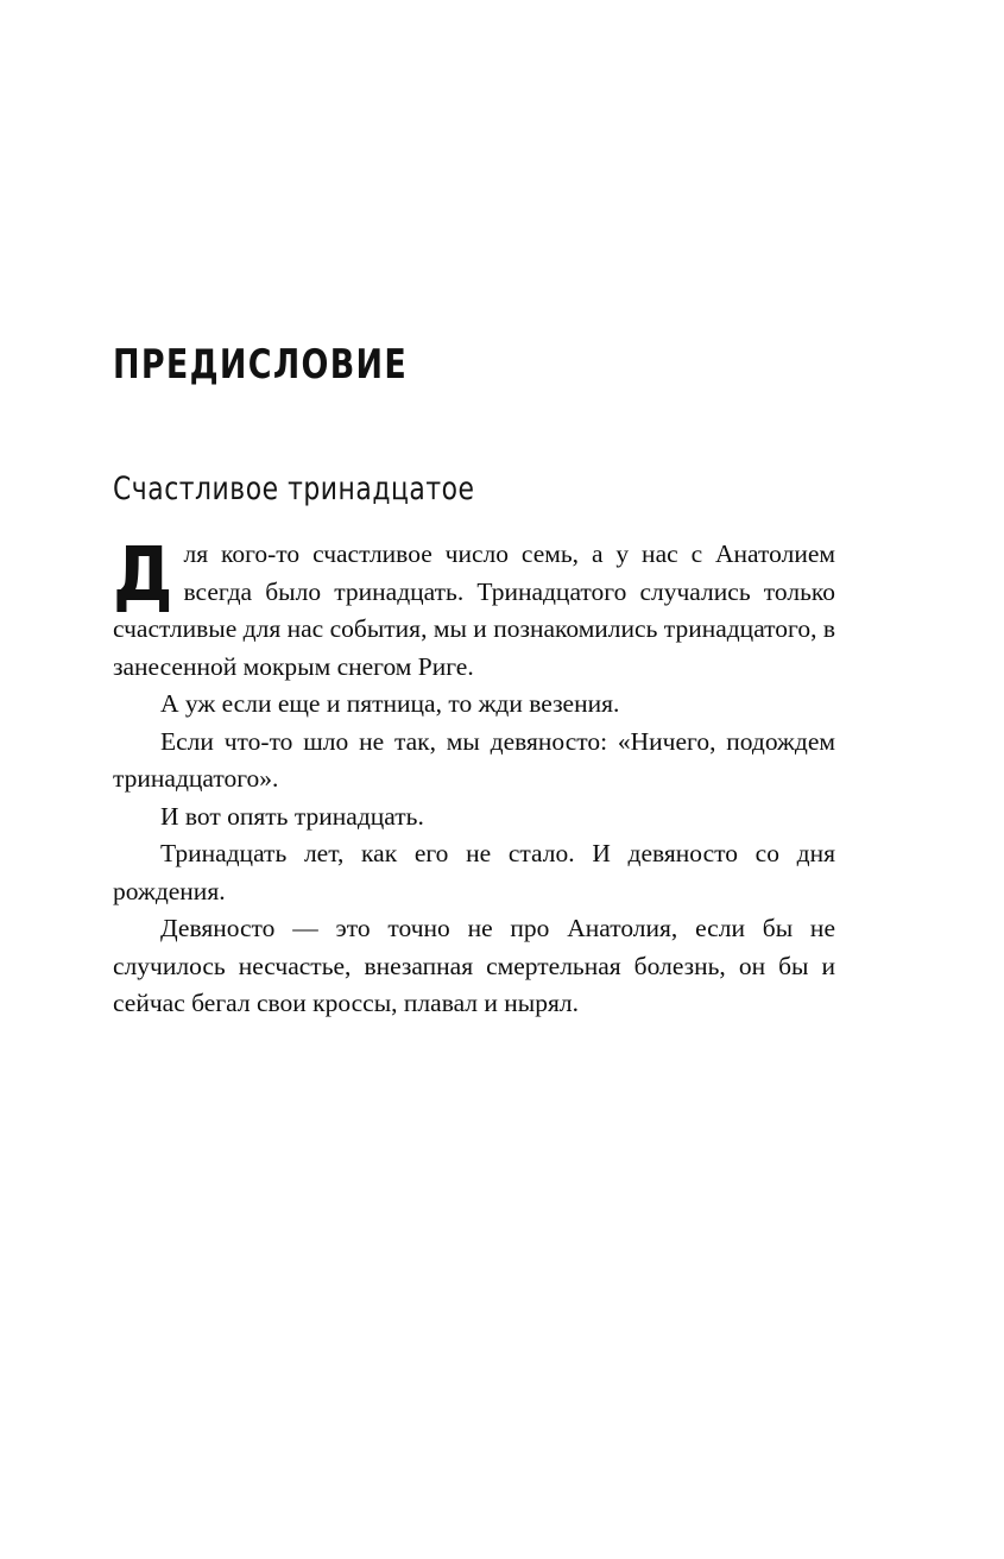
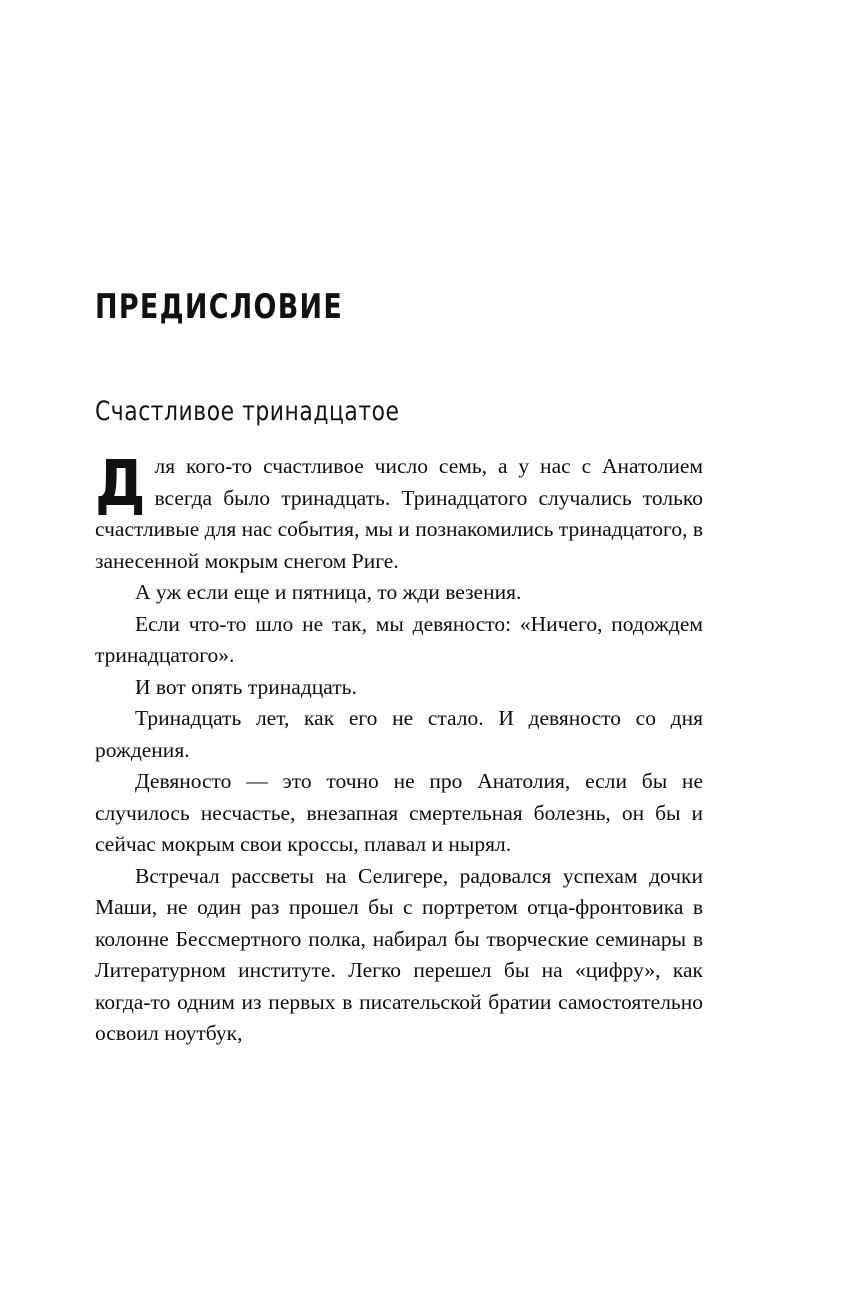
  ПРЕДИСЛОВИЕ
  Счастливое тринадцатое
  Д
  ля кого-то счастливое число семь, а у нас с Анатолием всегда было тринадцать. Тринадцатого случались только счастливые для нас события, мы и познакомились тринадцатого, в занесенной мокрым снегом Риге.
  А уж если еще и пятница, то жди везения.
  Если что-то шло не так, мы девяносто: «Ничего, подождем тринадцатого».
  И вот опять тринадцать.
  Тринадцать лет, как его не стало. И девяносто со дня рождения.
- Девяносто — это точно не про Анатолия, если бы не случилось несчастье, внезапная смертельная болезнь, он бы и сейчас бегал свои кроссы, плавал и нырял.
+ Девяносто — это точно не про Анатолия, если бы не случилось несчастье, внезапная смертельная болезнь, он бы и сейчас мокрым свои кроссы, плавал и нырял.
+ Встречал рассветы на Селигере, радовался успехам дочки Маши, не один раз прошел бы с портретом отца-фронтовика в колонне Бессмертного полка, набирал бы творческие семинары в Литературном институте. Легко перешел бы на «цифру», как когда-то одним из первых в писательской братии самостоятельно освоил ноутбук,
